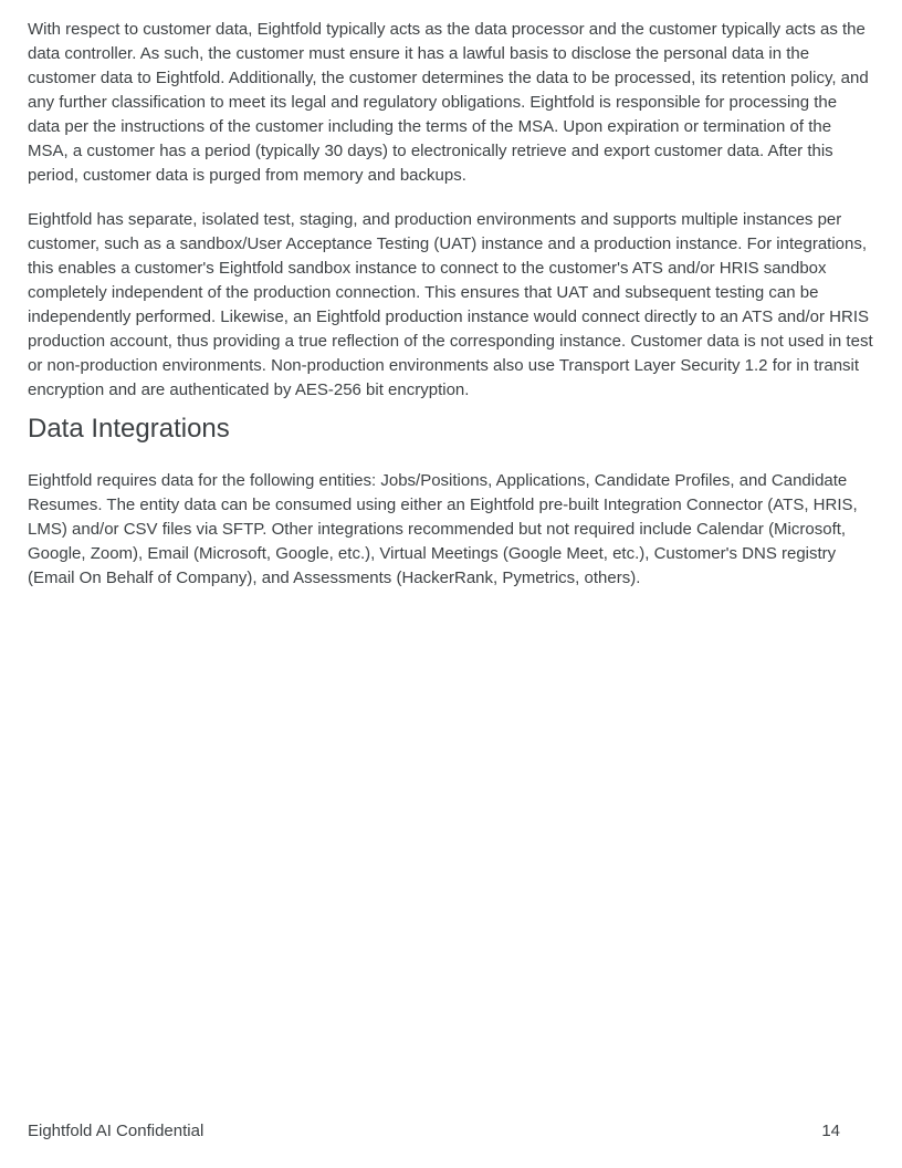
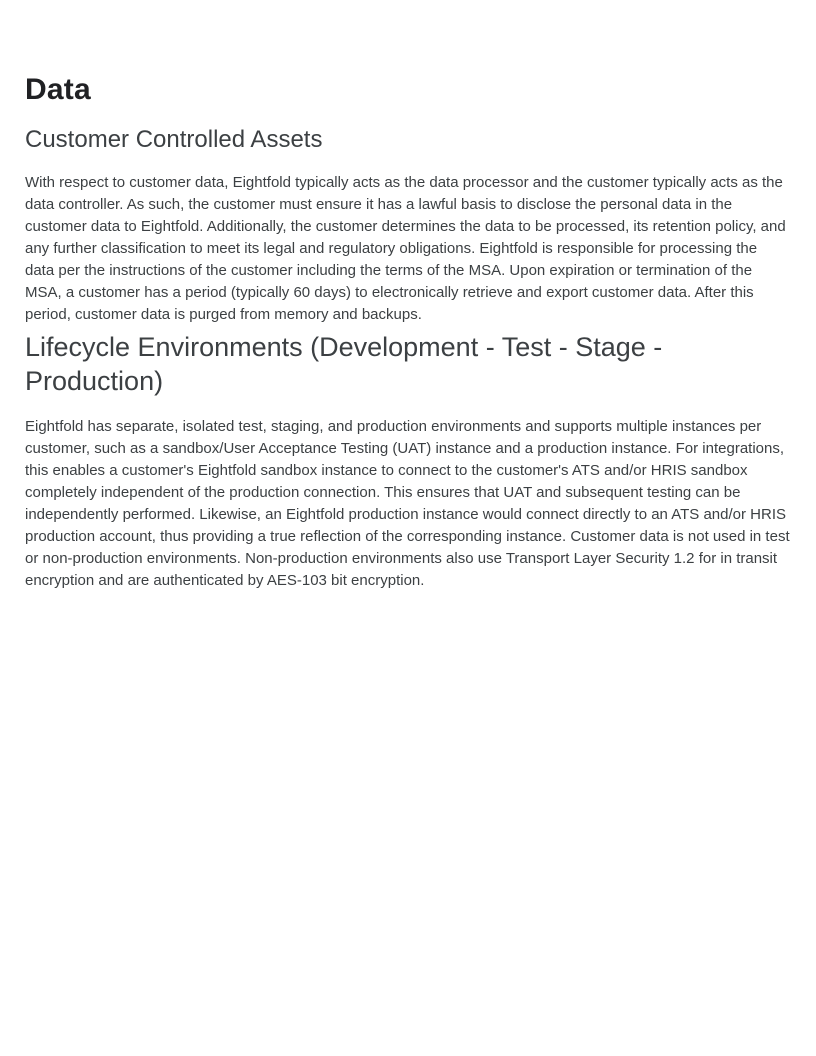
+ Data
+ Customer Controlled Assets
- With respect to customer data, Eightfold typically acts as the data processor and the customer typically acts as the data controller. As such, the customer must ensure it has a lawful basis to disclose the personal data in the customer data to Eightfold. Additionally, the customer determines the data to be processed, its retention policy, and any further classification to meet its legal and regulatory obligations. Eightfold is responsible for processing the data per the instructions of the customer including the terms of the MSA. Upon expiration or termination of the MSA, a customer has a period (typically 30 days) to electronically retrieve and export customer data. After this period, customer data is purged from memory and backups.
+ With respect to customer data, Eightfold typically acts as the data processor and the customer typically acts as the data controller. As such, the customer must ensure it has a lawful basis to disclose the personal data in the customer data to Eightfold. Additionally, the customer determines the data to be processed, its retention policy, and any further classification to meet its legal and regulatory obligations. Eightfold is responsible for processing the data per the instructions of the customer including the terms of the MSA. Upon expiration or termination of the MSA, a customer has a period (typically 60 days) to electronically retrieve and export customer data. After this period, customer data is purged from memory and backups.
+ Lifecycle Environments (Development - Test - Stage - Production)
- Eightfold has separate, isolated test, staging, and production environments and supports multiple instances per customer, such as a sandbox/User Acceptance Testing (UAT) instance and a production instance. For integrations, this enables a customer's Eightfold sandbox instance to connect to the customer's ATS and/or HRIS sandbox completely independent of the production connection. This ensures that UAT and subsequent testing can be independently performed. Likewise, an Eightfold production instance would connect directly to an ATS and/or HRIS production account, thus providing a true reflection of the corresponding instance. Customer data is not used in test or non-production environments. Non-production environments also use Transport Layer Security 1.2 for in transit encryption and are authenticated by AES-256 bit encryption.
+ Eightfold has separate, isolated test, staging, and production environments and supports multiple instances per customer, such as a sandbox/User Acceptance Testing (UAT) instance and a production instance. For integrations, this enables a customer's Eightfold sandbox instance to connect to the customer's ATS and/or HRIS sandbox completely independent of the production connection. This ensures that UAT and subsequent testing can be independently performed. Likewise, an Eightfold production instance would connect directly to an ATS and/or HRIS production account, thus providing a true reflection of the corresponding instance. Customer data is not used in test or non-production environments. Non-production environments also use Transport Layer Security 1.2 for in transit encryption and are authenticated by AES-103 bit encryption.
- Data Integrations
- Eightfold requires data for the following entities: Jobs/Positions, Applications, Candidate Profiles, and Candidate Resumes. The entity data can be consumed using either an Eightfold pre-built Integration Connector (ATS, HRIS, LMS) and/or CSV files via SFTP. Other integrations recommended but not required include Calendar (Microsoft, Google, Zoom), Email (Microsoft, Google, etc.), Virtual Meetings (Google Meet, etc.), Customer's DNS registry (Email On Behalf of Company), and Assessments (HackerRank, Pymetrics, others).
- Eightfold AI Confidential
- 14
